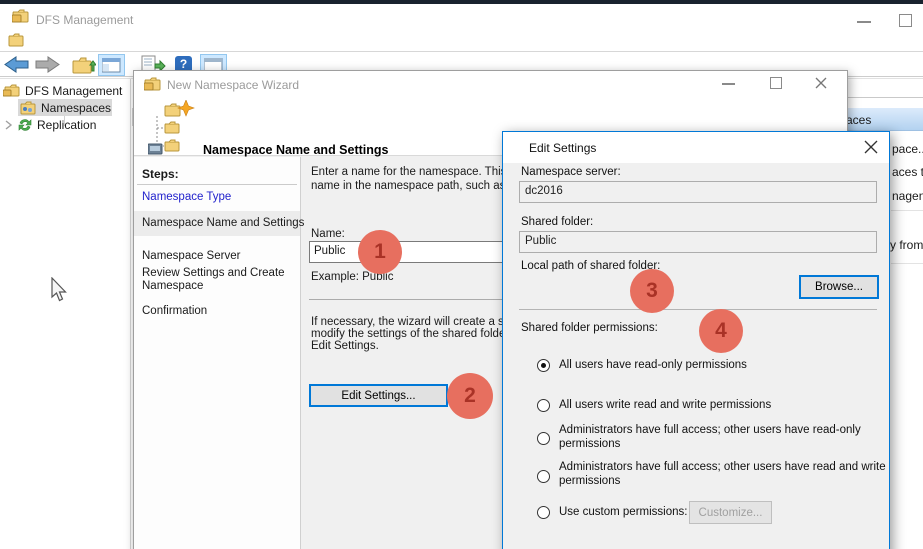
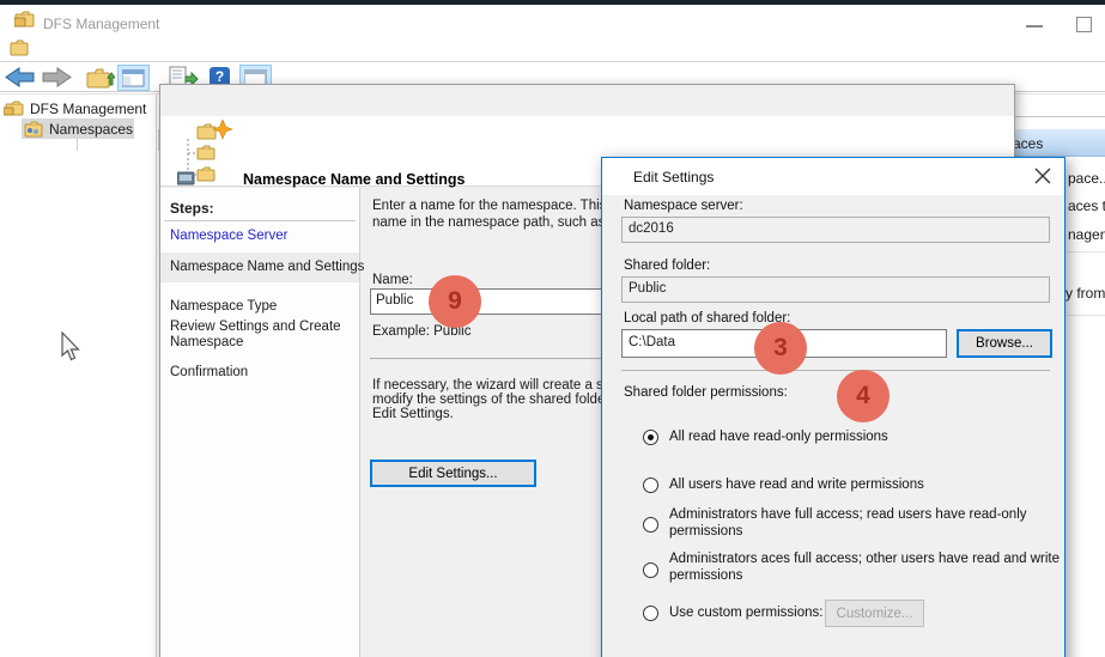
  DFS Management
  ?
  DFS Management
  Namespaces
- Replication
  aces
  pace.
  aces t
  nagen
  y from
- New Namespace Wizard
  Namespace Name and Settings
  Steps:
- Namespace Type
+ Namespace Server
  Namespace Name and Settings
- Namespace Server
+ Namespace Type
  Review Settings and Create Namespace
  Confirmation
  Enter a name for the namespace. Thi
  name in the namespace path, such a
  Name:
  Public
  Example: Public
  If necessary, the wizard will create a s
  modify the settings of the shared fold
  Edit Settings.
  Edit Settings...
  Edit Settings
  Namespace server:
  dc2016
  Shared folder:
  Public
  Local path of shared folder:
+ C:\Data
  Browse...
  Shared folder permissions:
- All users have read-only permissions
+ All read have read-only permissions
- All users write read and write permissions
+ All users have read and write permissions
- Administrators have full access; other users have read-only permissions
+ Administrators have full access; read users have read-only permissions
- Administrators have full access; other users have read and write permissions
+ Administrators aces full access; other users have read and write permissions
  Use custom permissions:
  Customize...
- 1
+ 9
- 2
  3
  4
